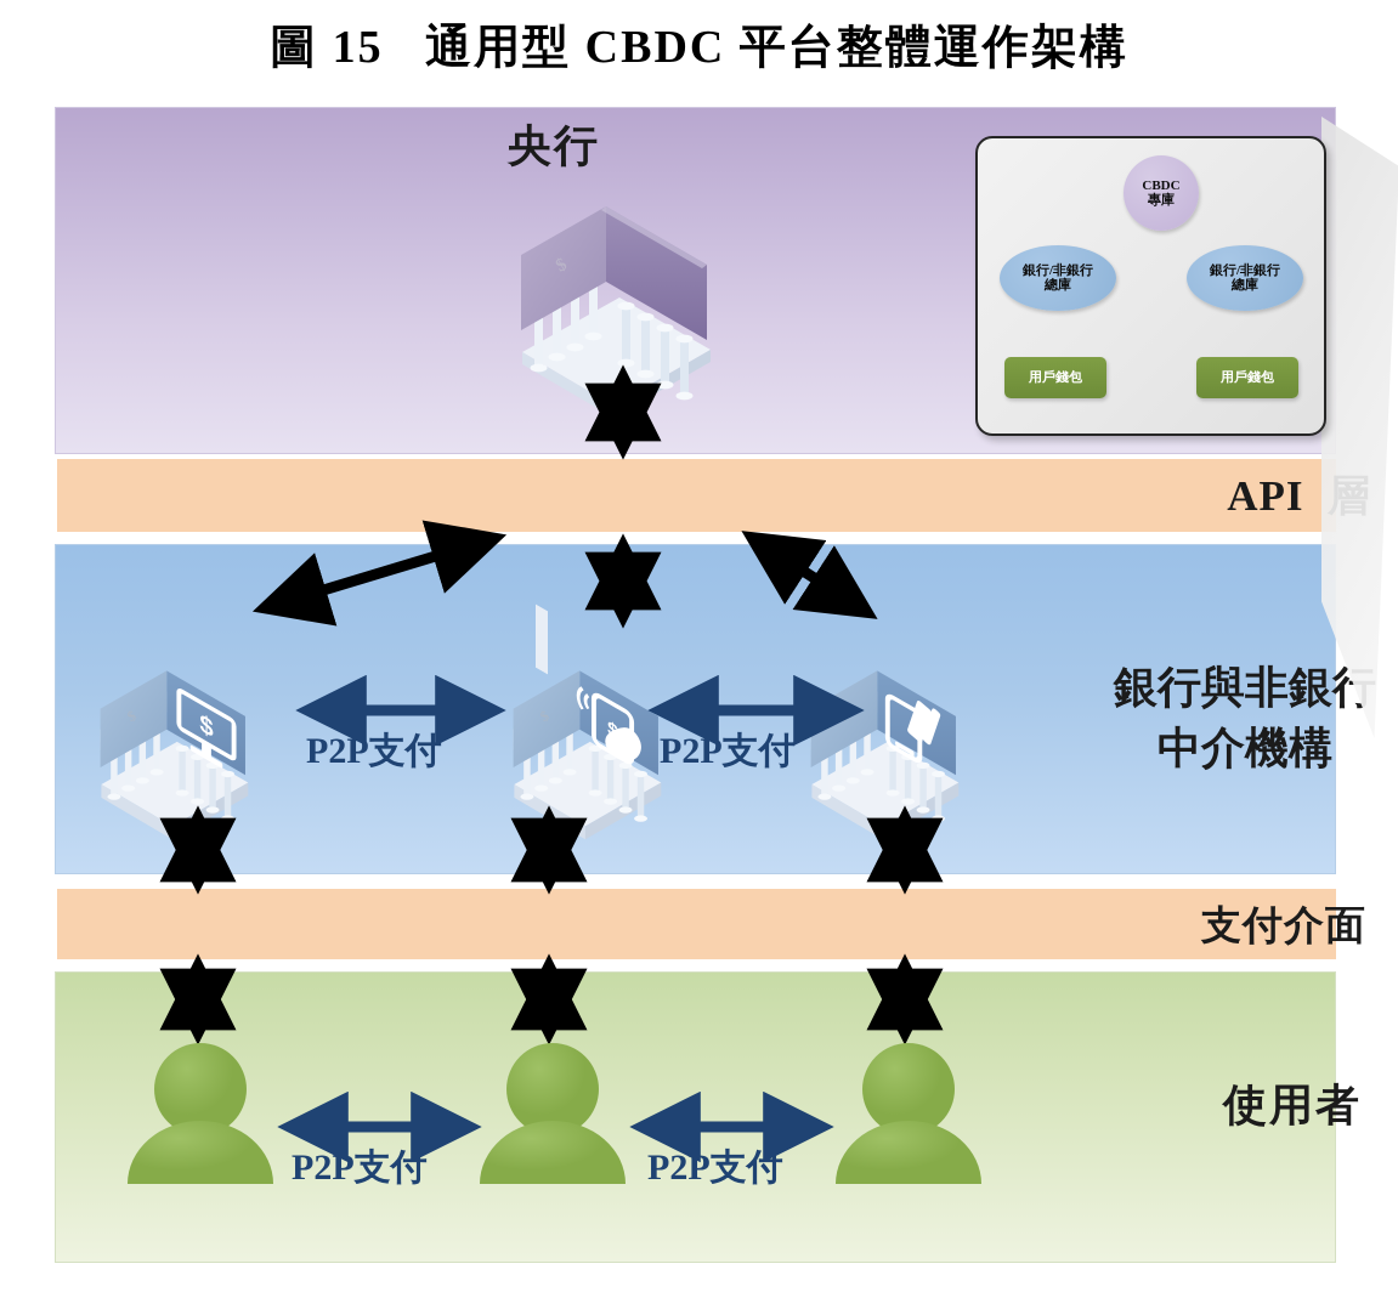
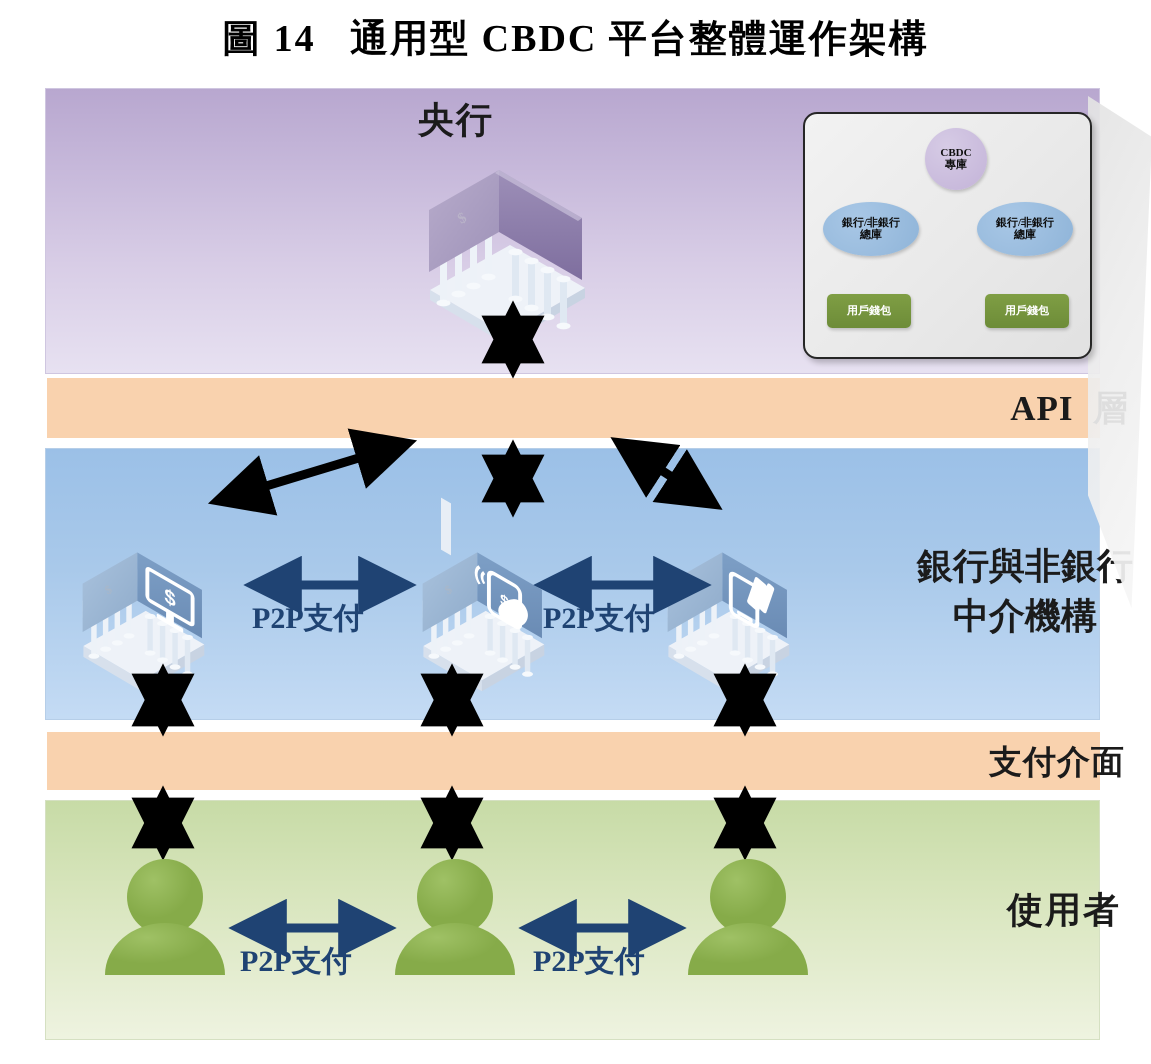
- 圖 15 通用型 CBDC 平台整體運作架構
+ 圖 14 通用型 CBDC 平台整體運作架構
  央行
  API
  銀行與非銀行
  中介機構
  支付介面
  使用者
  CBDC
  專庫
  銀行/非銀行
  總庫
  銀行/非銀行
  總庫
  用戶錢包
  用戶錢包
  P2P支付
  P2P支付
  P2P支付
  P2P支付
